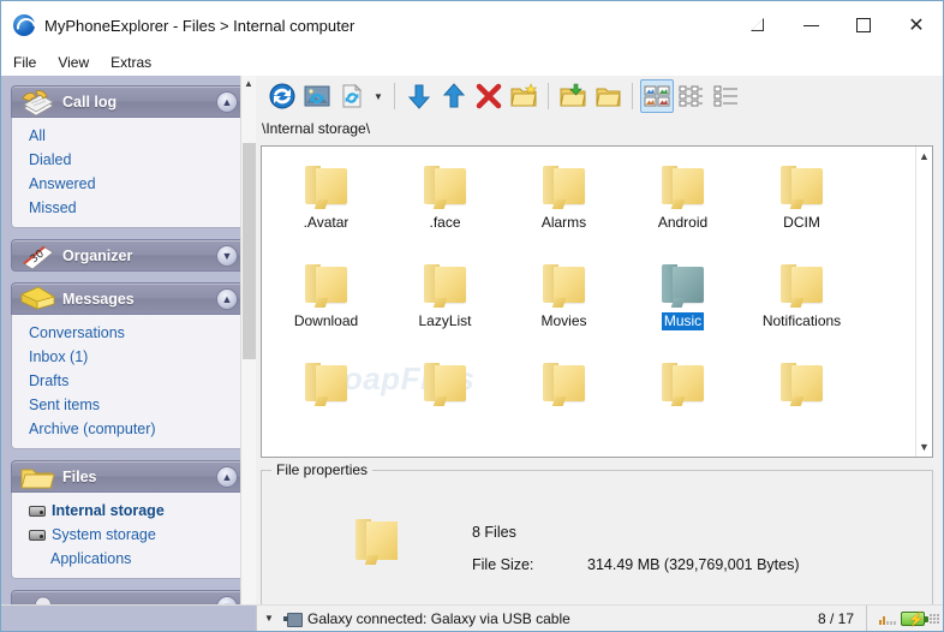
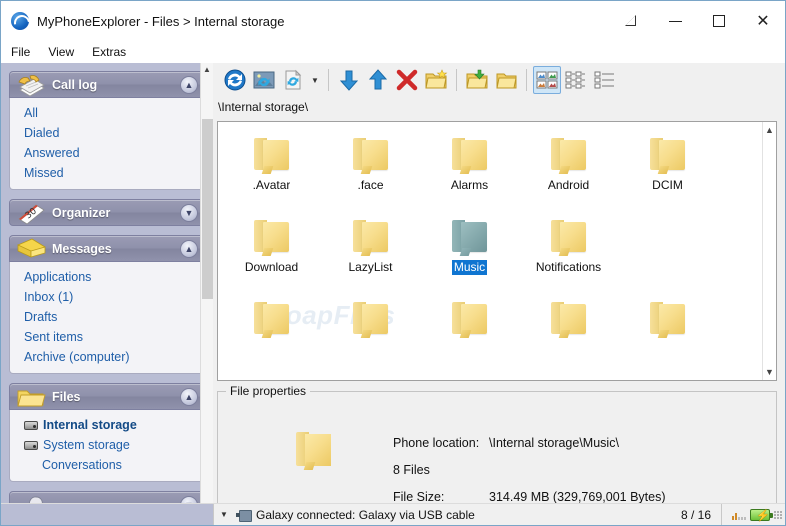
- MyPhoneExplorer - Files > Internal computer
+ MyPhoneExplorer - Files > Internal storage
  ✕
  File
  View
  Extras
  Call log
  ▲
  All
  Dialed
  Answered
  Missed
  Organizer
  ▼
  Messages
  ▲
- Conversations
+ Applications
  Inbox (1)
  Drafts
  Sent items
  Archive (computer)
  Files
  ▲
  Internal storage
  System storage
- Applications
+ Conversations
  ▲
  ▼
  \Internal storage\
  .Avatar
  .face
  Alarms
  Android
  DCIM
  Download
  LazyList
- Movies
  Music
  Notifications
  ▲
  ▼
  File properties
+ Phone location:
+ \Internal storage\Music\
  8 Files
  File Size:
  314.49 MB (329,769,001 Bytes)
  ▼
  Galaxy connected: Galaxy via USB cable
- 8 / 17
+ 8 / 16
  ⚡
